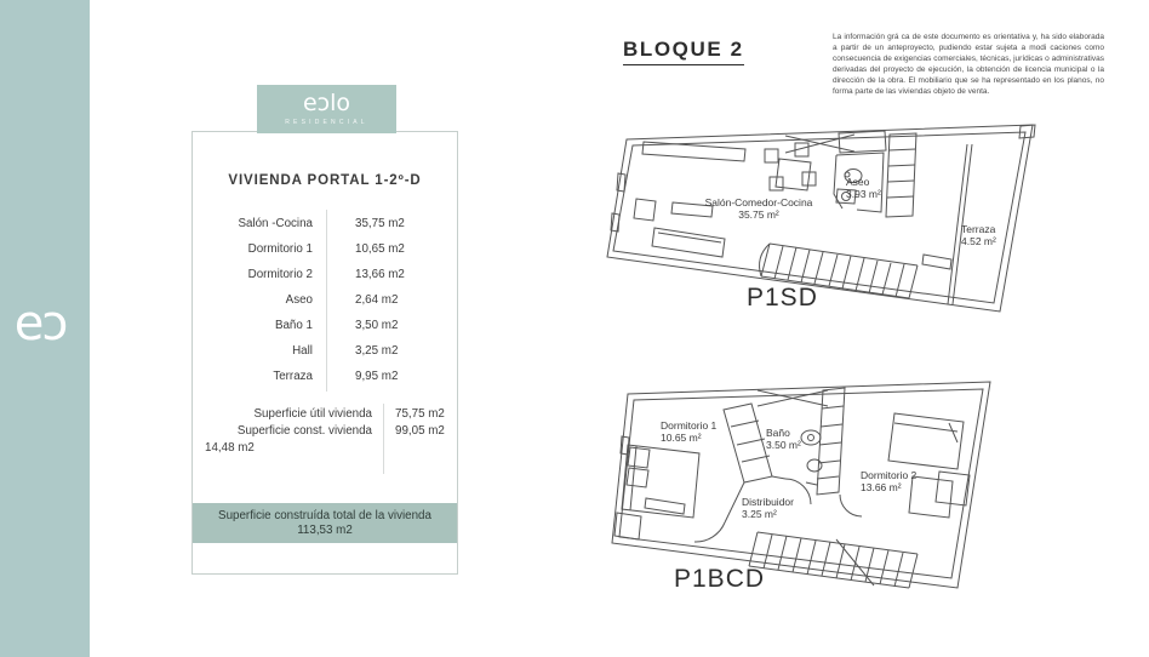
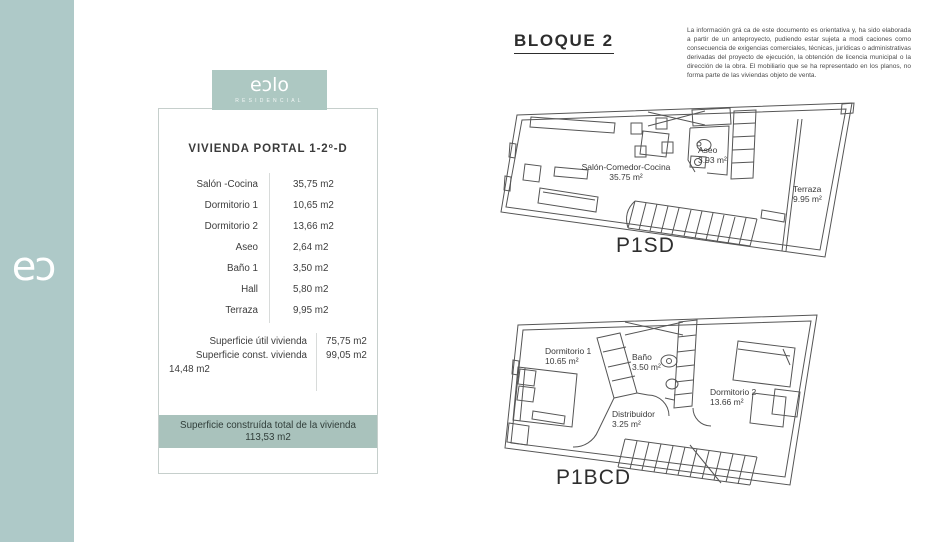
  eɔ
  eɔlo
  VIVIENDA PORTAL 1-2º-D
  Salón -Cocina
  35,75 m2
  Dormitorio 1
  10,65 m2
  Dormitorio 2
  13,66 m2
  Aseo
  2,64 m2
  Baño 1
  3,50 m2
  Hall
- 3,25 m2
+ 5,80 m2
  Terraza
  9,95 m2
  Superficie útil vivienda
  75,75 m2
  Superficie const. vivienda
  99,05 m2
  14,48 m2
  Superficie construída total de la vivienda
  113,53 m2
  BLOQUE 2
  Salón-Comedor-Cocina
  35.75 m²
  Aseo
  3.93 m²
  Terraza
- 4.52 m²
+ 9.95 m²
  Dormitorio 1
  10.65 m²
  Baño
  3.50 m²
  Dormitorio 2
  13.66 m²
  Distribuidor
  3.25 m²
  P1SD
  P1BCD
